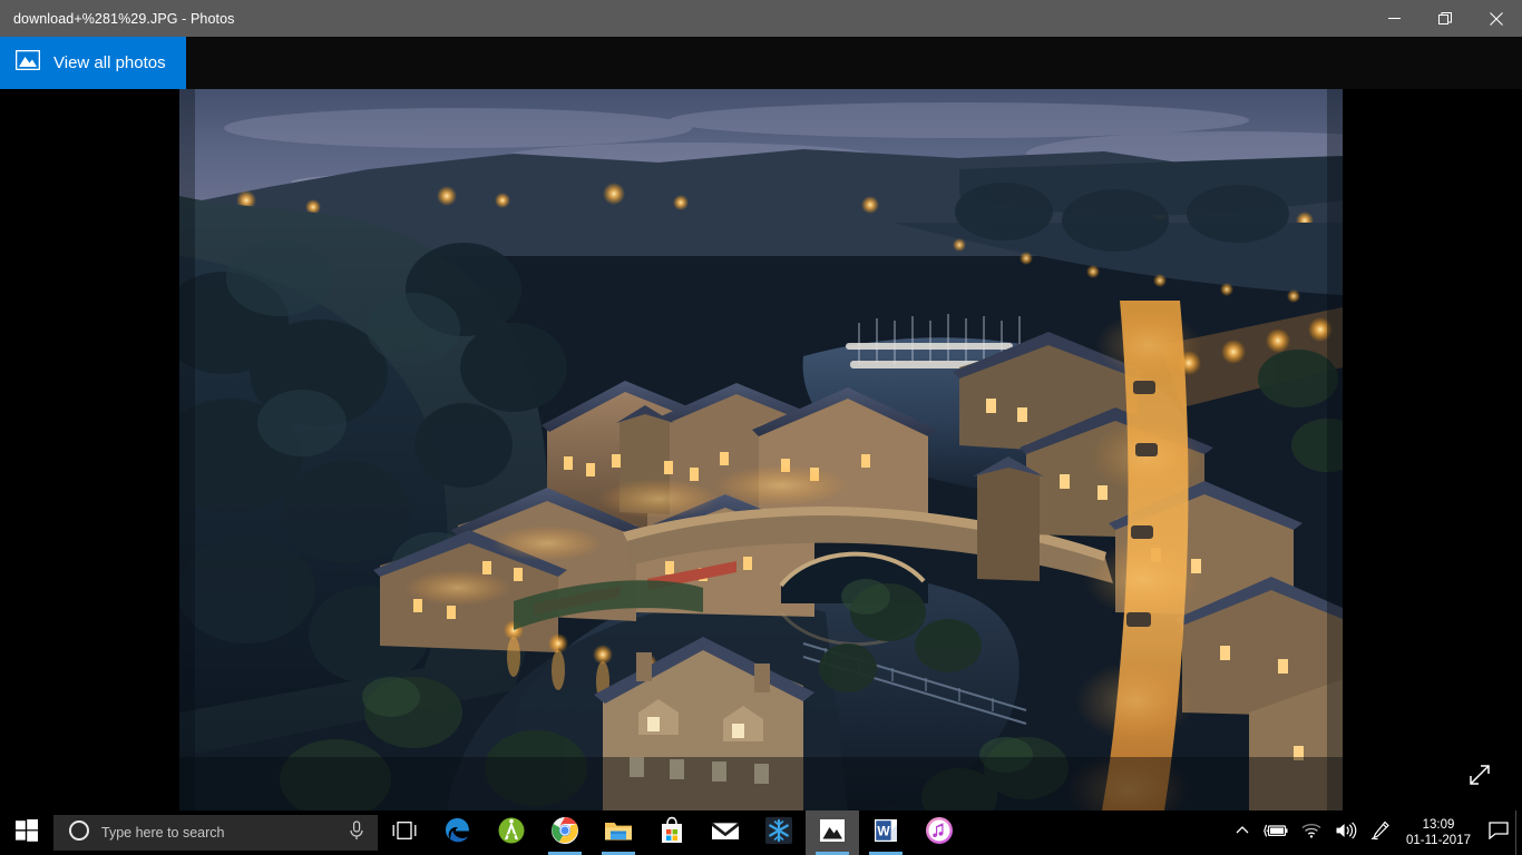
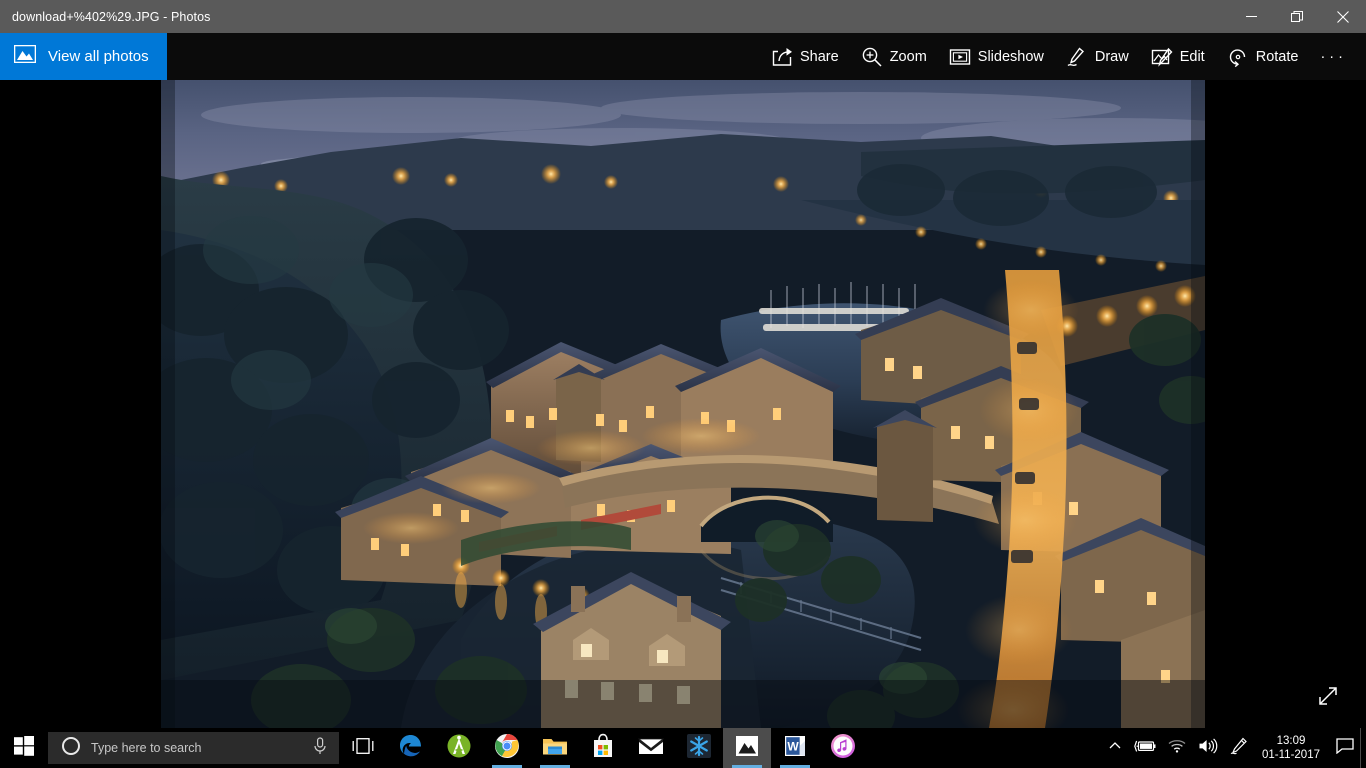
- download+%281%29.JPG - Photos
+ download+%402%29.JPG - Photos
  View all photos
+ Share
+ Zoom
+ Slideshow
+ Draw
+ Edit
+ Rotate
+ · · ·
  Type here to search
  W
  13:09
  01-11-2017
